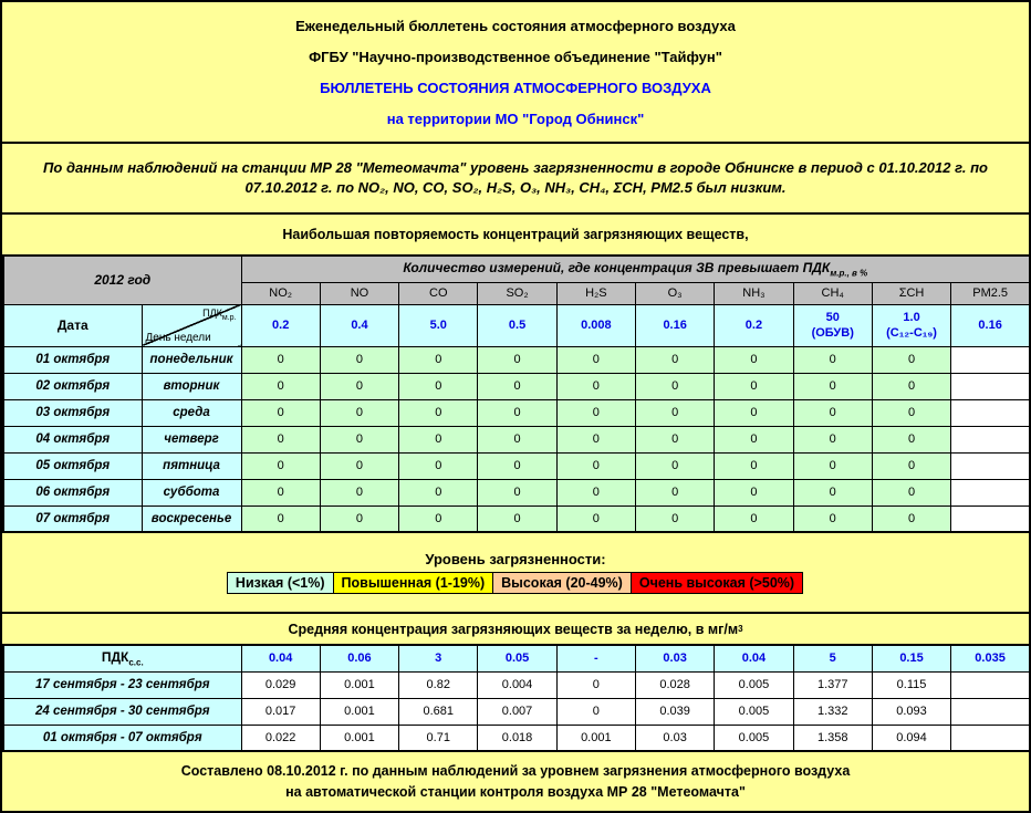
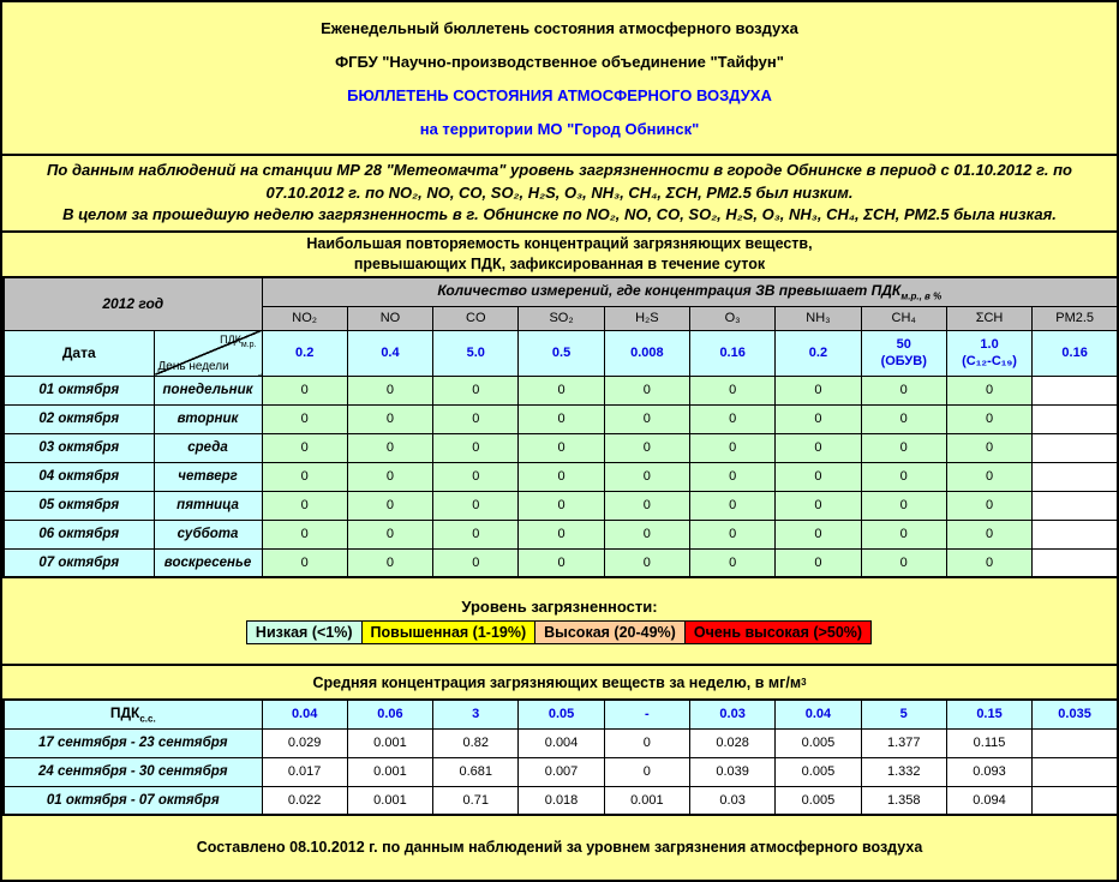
  Еженедельный бюллетень состояния атмосферного воздуха
  ФГБУ "Научно-производственное объединение "Тайфун"
  БЮЛЛЕТЕНЬ СОСТОЯНИЯ АТМОСФЕРНОГО ВОЗДУХА
  на территории МО "Город Обнинск"
  По данным наблюдений на станции МР 28 "Метеомачта" уровень загрязненности в городе Обнинске в период с 01.10.2012 г. по
  07.10.2012 г. по NO₂, NO, CO, SO₂, H₂S, O₃, NH₃, CH₄, ΣCH, PM2.5 был низким.
+ В целом за прошедшую неделю загрязненность в г. Обнинске по NO₂, NO, CO, SO₂, H₂S, O₃, NH₃, CH₄, ΣCH, PM2.5 была низкая.
  Наибольшая повторяемость концентраций загрязняющих веществ,
+ превышающих ПДК, зафиксированная в течение суток
  2012 год	Количество измерений, где концентрация ЗВ превышает ПДКм.р., в %
  NO₂	NO	CO	SO₂	H₂S	O₃	NH₃	CH₄	ΣCH	PM2.5
  Дата	ПДК День недели	0.2	0.4	5.0	0.5	0.008	0.16	0.2	50 (ОБУВ)	1.0 (C₁₂-C₁₉)	0.16
  01 октября	понедельник	0	0	0	0	0	0	0	0	0
  02 октября	вторник	0	0	0	0	0	0	0	0	0
  03 октября	среда	0	0	0	0	0	0	0	0	0
  04 октября	четверг	0	0	0	0	0	0	0	0	0
  05 октября	пятница	0	0	0	0	0	0	0	0	0
  06 октября	суббота	0	0	0	0	0	0	0	0	0
  07 октября	воскресенье	0	0	0	0	0	0	0	0	0
  Уровень загрязненности:
  Низкая (<1%)
  Повышенная (1-19%)
  Высокая (20-49%)
  Очень высокая (>50%)
  Средняя концентрация загрязняющих веществ за неделю, в мг/м
  3
  ПДКс.с.	0.04	0.06	3	0.05	-	0.03	0.04	5	0.15	0.035
  17 сентября - 23 сентября	0.029	0.001	0.82	0.004	0	0.028	0.005	1.377	0.115
  24 сентября - 30 сентября	0.017	0.001	0.681	0.007	0	0.039	0.005	1.332	0.093
  01 октября - 07 октября	0.022	0.001	0.71	0.018	0.001	0.03	0.005	1.358	0.094
  Составлено 08.10.2012 г. по данным наблюдений за уровнем загрязнения атмосферного воздуха
- на автоматической станции контроля воздуха МР 28 "Метеомачта"
